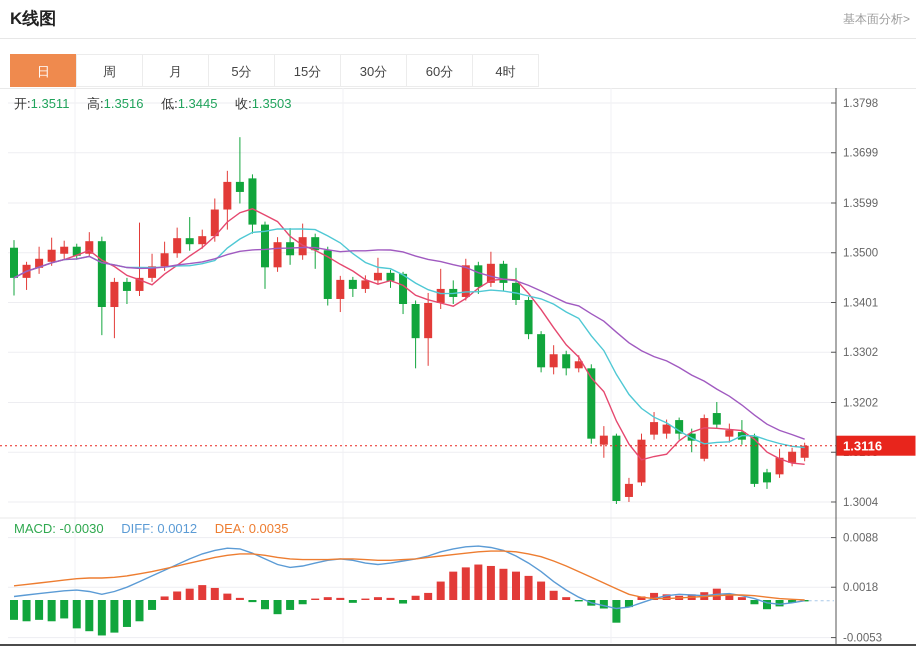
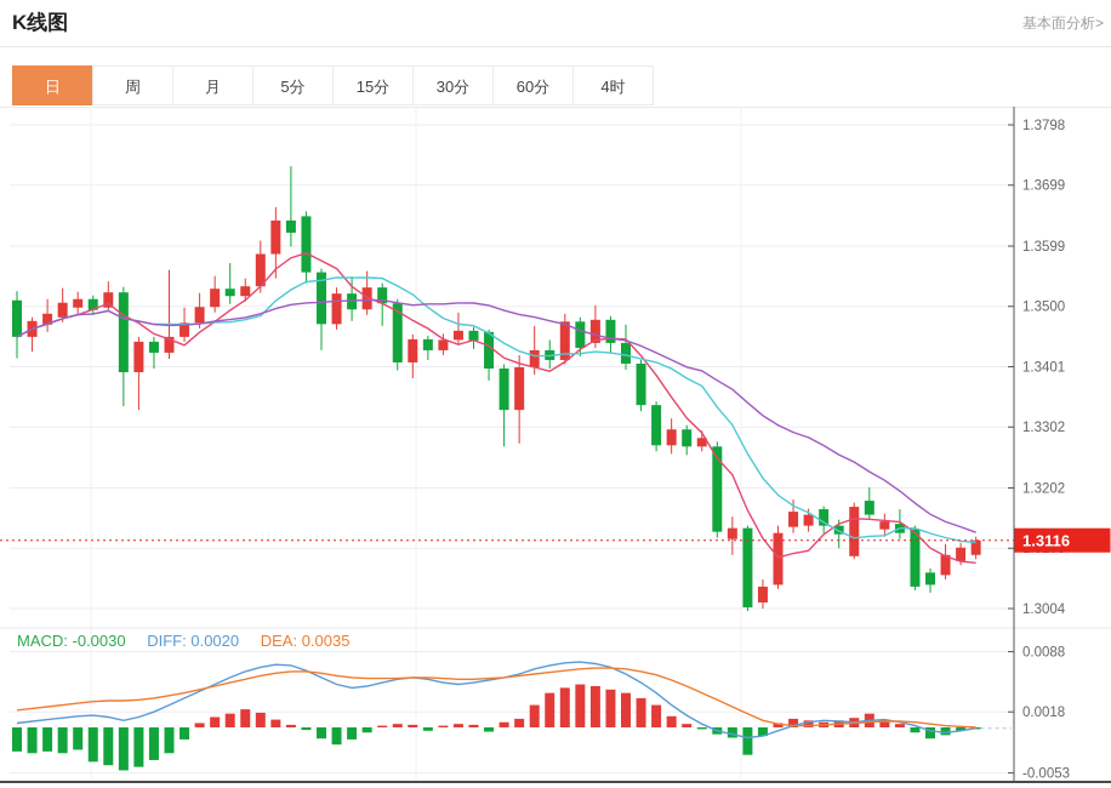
  K线图
  基本面分析>
  日
  周
  月
  5分
  15分
  30分
  60分
  4时
  1.3798
  1.3699
  1.3599
  1.3500
  1.3401
  1.3302
  1.3202
  1.3004
  0.0088
  0.0018
  -0.0053
  1.3116
- 开:1.3511 高:1.3516 低:1.3445 收:1.3503
- MACD: -0.0030 DIFF: 0.0012 DEA: 0.0035
+ MACD: -0.0030 DIFF: 0.0020 DEA: 0.0035
